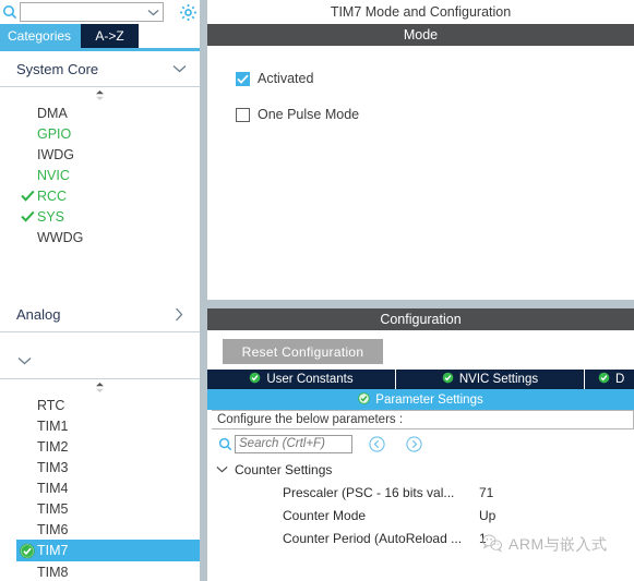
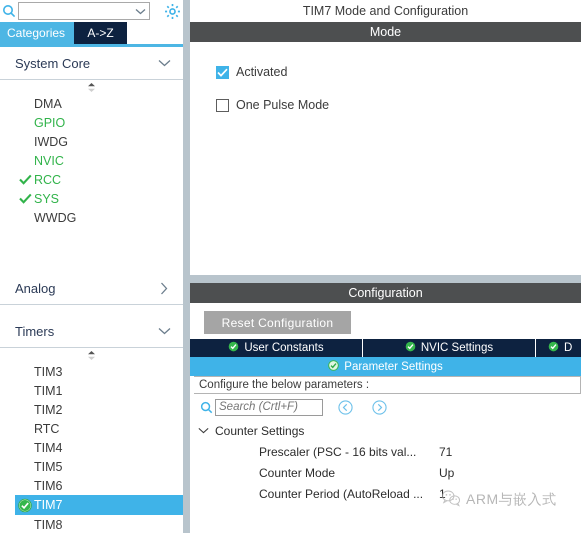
  Categories
  A->Z
  System Core
  DMA
  GPIO
  IWDG
  NVIC
  RCC
  SYS
  WWDG
  Analog
+ Timers
- RTC
+ TIM3
  TIM1
  TIM2
- TIM3
+ RTC
  TIM4
  TIM5
  TIM6
  TIM7
  TIM8
  TIM7 Mode and Configuration
  Mode
  Activated
  One Pulse Mode
  Configuration
  Reset Configuration
  User Constants
  NVIC Settings
  D
  Parameter Settings
  Configure the below parameters :
  Search (Crtl+F)
  Counter Settings
  Prescaler (PSC - 16 bits val...
  71
  Counter Mode
  Up
  Counter Period (AutoReload ...
  1
  ARM与嵌入式
